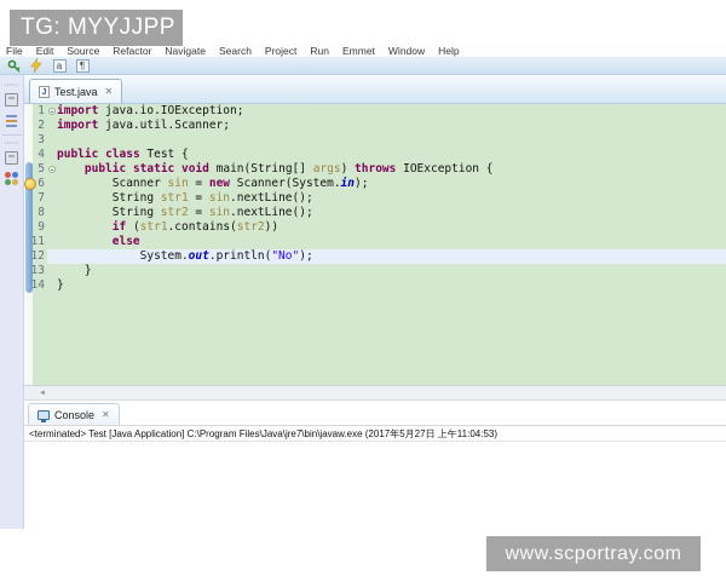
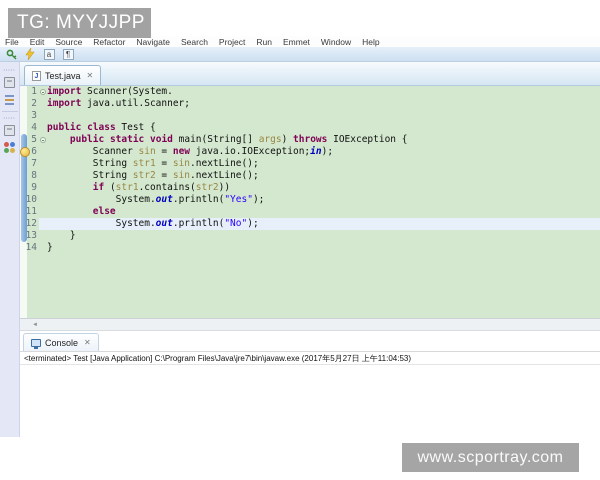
  TG: MYYJJPP
  www.scportray.com
  File
  Edit
  Source
  Refactor
  Navigate
  Search
  Project
  Run
  Emmet
  Window
  Help
  a
  ¶
  Test.java
  ✕
  1
- import java.io.IOException;
+ import Scanner(System.
  2
  import java.util.Scanner;
  3
  4
  public class Test {
  5
  public static void main(String[] args) throws IOException {
  6
- Scanner sin = new Scanner(System.in);
+ Scanner sin = new java.io.IOException;in);
  7
  String str1 = sin.nextLine();
  8
  String str2 = sin.nextLine();
  9
  if (str1.contains(str2))
+ 10
+ System.out.println("Yes");
  11
  else
  12
  System.out.println("No");
  13
  }
  14
  }
  Console
  ✕
  <terminated> Test [Java Application] C:\Program Files\Java\jre7\bin\javaw.exe (2017年5月27日 上午11:04:53)
